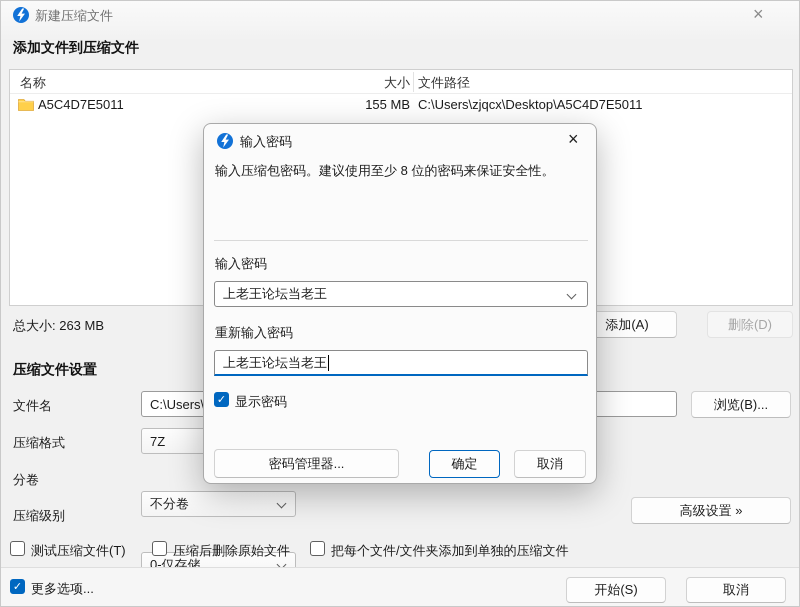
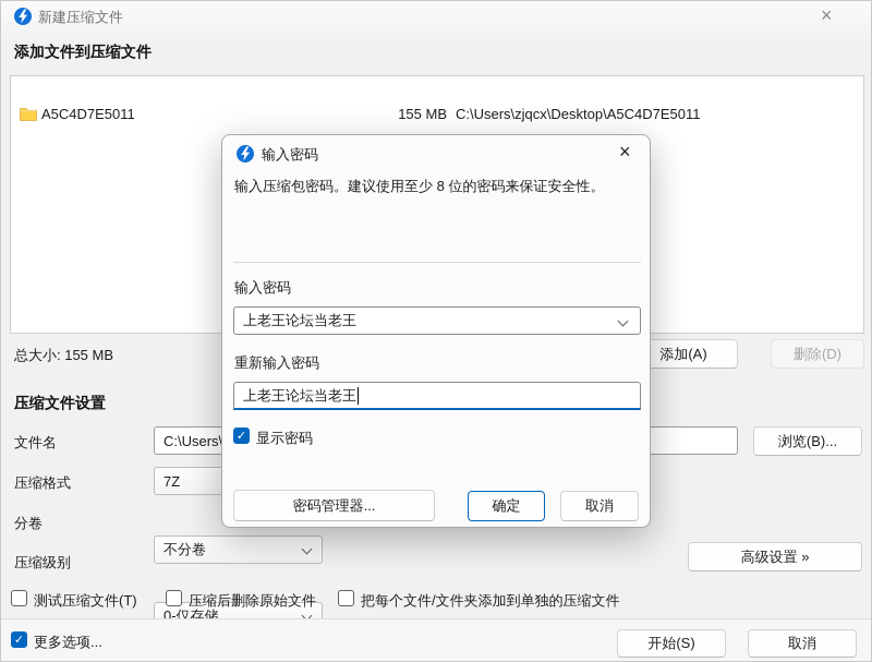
  新建压缩文件
  ×
  添加文件到压缩文件
- 名称
- 大小
- 文件路径
  A5C4D7E5011
  155 MB
  C:\Users\zjqcx\Desktop\A5C4D7E5011
- 总大小: 263 MB
+ 总大小: 155 MB
  添加(A)
  删除(D)
  压缩文件设置
  文件名
  C:\Users
  浏览(B)...
  压缩格式
  7Z
  分卷
  不分卷
  压缩级别
  0-仅存储
  高级设置 »
  测试压缩文件(T)
  压缩后删除原始文件
  把每个文件/文件夹添加到单独的压缩文件
  ✓
  更多选项...
  开始(S)
  取消
  输入密码
  ×
  输入压缩包密码。建议使用至少 8 位的密码来保证安全性。
  输入密码
  上老王论坛当老王
  重新输入密码
  上老王论坛当老王
  ✓
  显示密码
  密码管理器...
  确定
  取消
